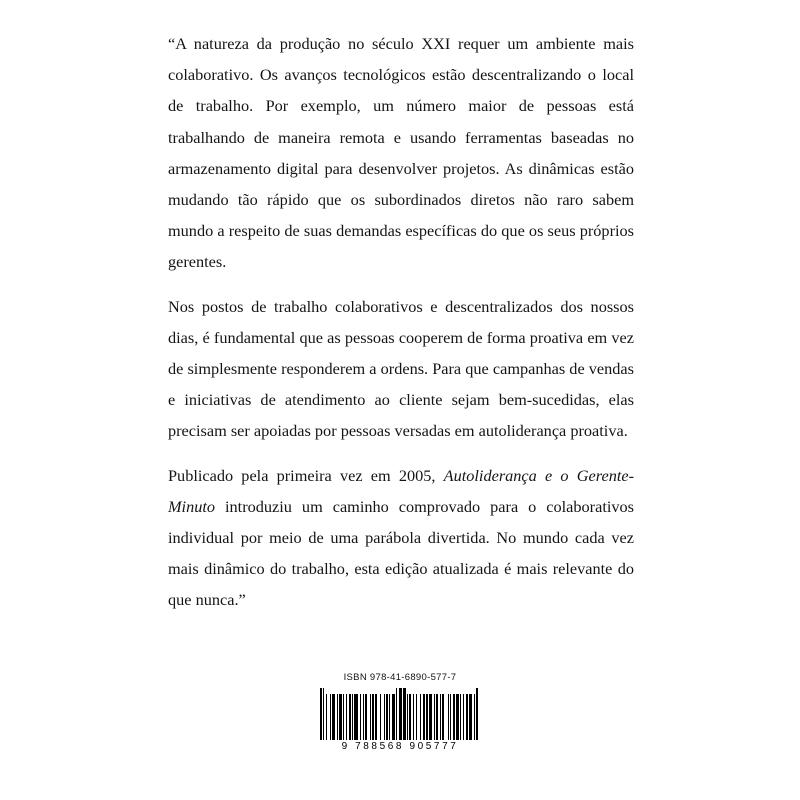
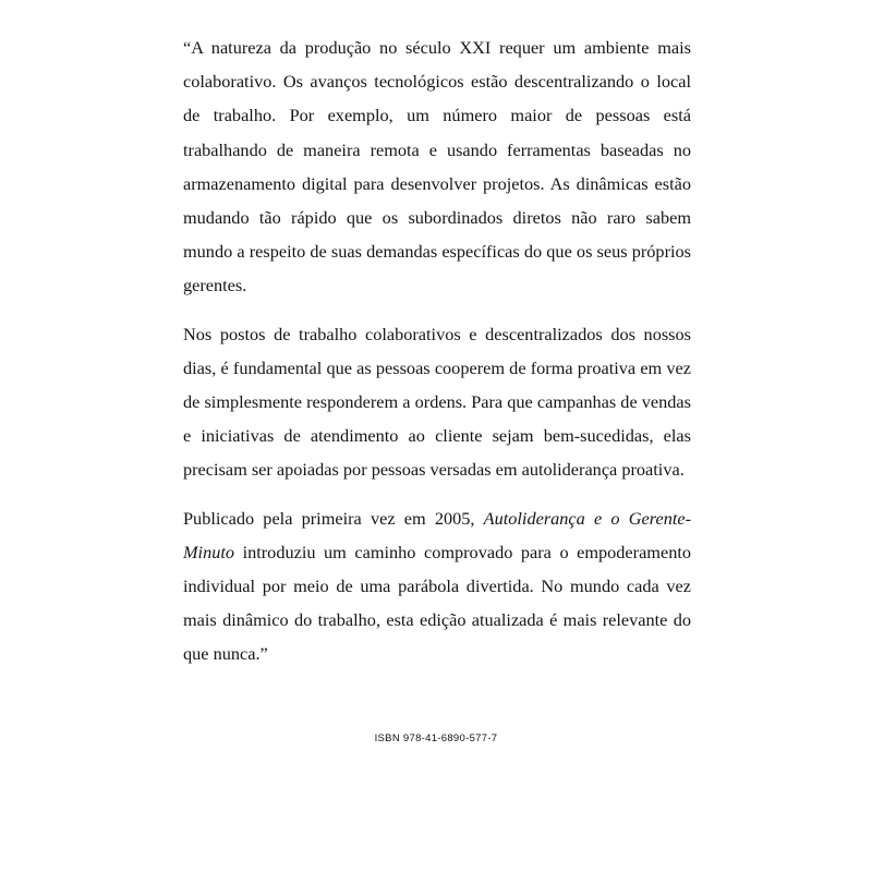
  “A natureza da produção no século XXI requer um ambiente mais colaborativo. Os avanços tecnológicos estão descentralizando o local de trabalho. Por exemplo, um número maior de pessoas está trabalhando de maneira remota e usando ferramentas baseadas no armazenamento digital para desenvolver projetos. As dinâmicas estão mudando tão rápido que os subordinados diretos não raro sabem mundo a respeito de suas demandas específicas do que os seus próprios gerentes.
  Nos postos de trabalho colaborativos e descentralizados dos nossos dias, é fundamental que as pessoas cooperem de forma proativa em vez de simplesmente responderem a ordens. Para que campanhas de vendas e iniciativas de atendimento ao cliente sejam bem-sucedidas, elas precisam ser apoiadas por pessoas versadas em autoliderança proativa.
- Publicado pela primeira vez em 2005, Autoliderança e o Gerente-Minuto introduziu um caminho comprovado para o colaborativos individual por meio de uma parábola divertida. No mundo cada vez mais dinâmico do trabalho, esta edição atualizada é mais relevante do que nunca.”
+ Publicado pela primeira vez em 2005, Autoliderança e o Gerente-Minuto introduziu um caminho comprovado para o empoderamento individual por meio de uma parábola divertida. No mundo cada vez mais dinâmico do trabalho, esta edição atualizada é mais relevante do que nunca.”
  ISBN 978-41-6890-577-7
- 9 788568 905777
